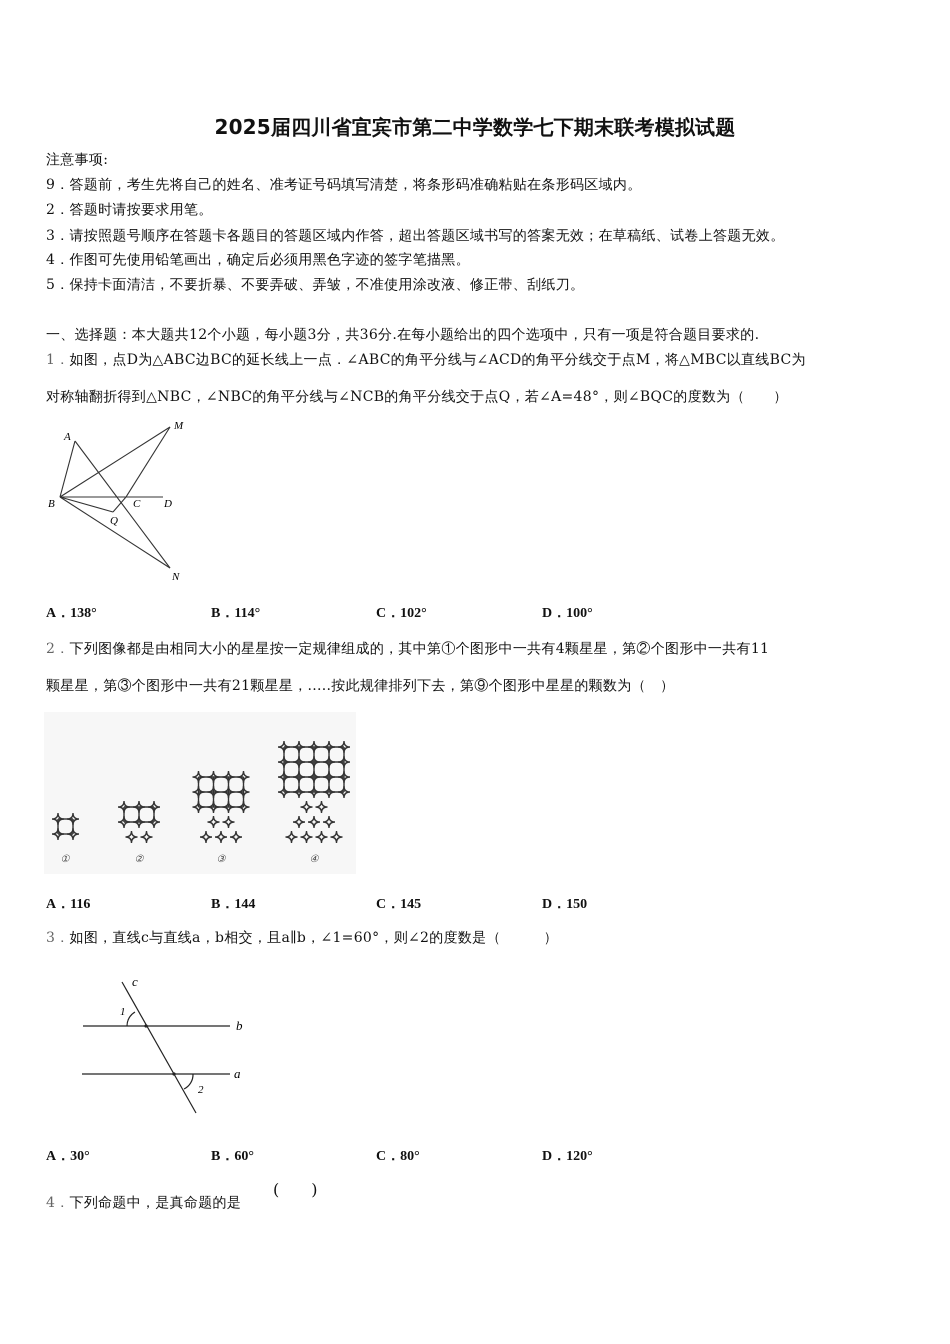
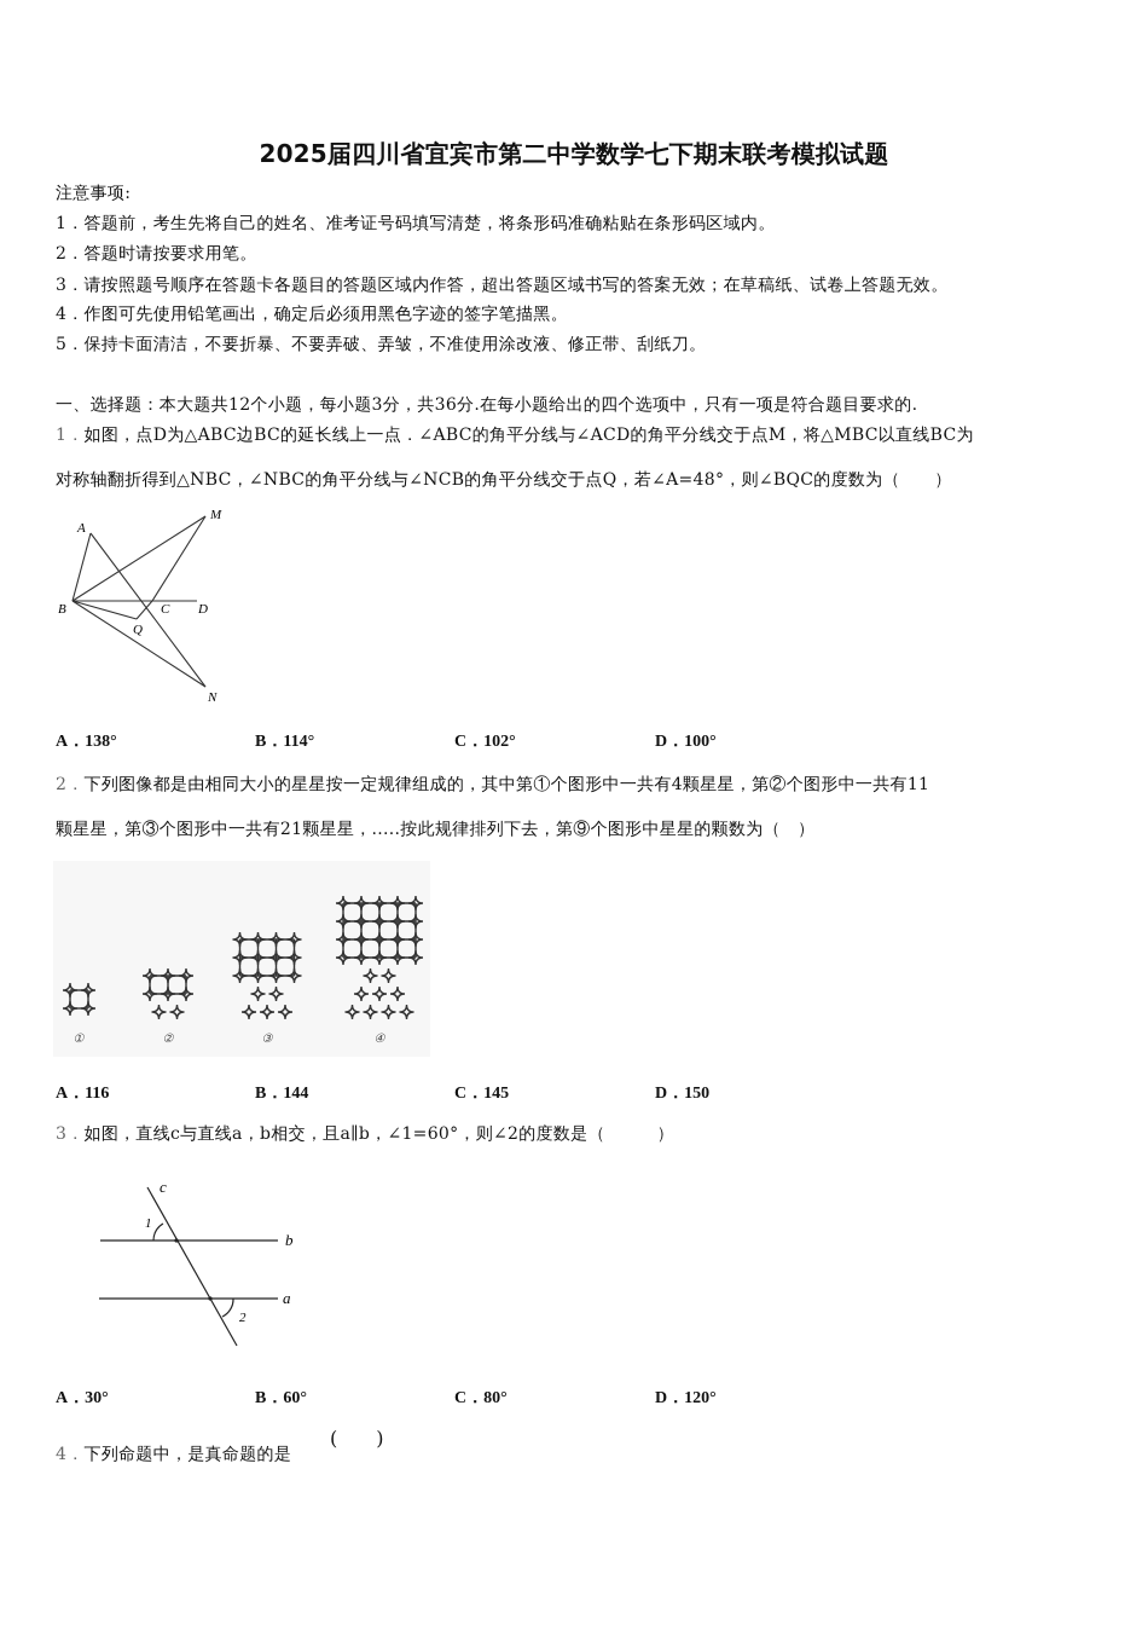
  2025届四川省宜宾市第二中学数学七下期末联考模拟试题
  注意事项:
- 9．答题前，考生先将自己的姓名、准考证号码填写清楚，将条形码准确粘贴在条形码区域内。
+ 1．答题前，考生先将自己的姓名、准考证号码填写清楚，将条形码准确粘贴在条形码区域内。
  2．答题时请按要求用笔。
  3．请按照题号顺序在答题卡各题目的答题区域内作答，超出答题区域书写的答案无效；在草稿纸、试卷上答题无效。
  4．作图可先使用铅笔画出，确定后必须用黑色字迹的签字笔描黑。
  5．保持卡面清洁，不要折暴、不要弄破、弄皱，不准使用涂改液、修正带、刮纸刀。
  一、选择题：本大题共12个小题，每小题3分，共36分.在每小题给出的四个选项中，只有一项是符合题目要求的.
  1．如图，点D为△ABC边BC的延长线上一点．∠ABC的角平分线与∠ACD的角平分线交于点M，将△MBC以直线BC为
  对称轴翻折得到△NBC，∠NBC的角平分线与∠NCB的角平分线交于点Q，若∠A=48°，则∠BQC的度数为（ ）
  A
  B
  C
  D
  M
  N
  Q
  A．138°
  B．114°
  C．102°
  D．100°
  2．下列图像都是由相同大小的星星按一定规律组成的，其中第①个图形中一共有4颗星星，第②个图形中一共有11
  颗星星，第③个图形中一共有21颗星星，.....按此规律排列下去，第⑨个图形中星星的颗数为（ ）
  ①
  ②
  ③
  ④
  A．116
  B．144
  C．145
  D．150
  3．如图，直线c与直线a，b相交，且a∥b，∠1=60°，则∠2的度数是（ ）
  c
  b
  a
  1
  2
  A．30°
  B．60°
  C．80°
  D．120°
  4．下列命题中，是真命题的是
  ( )
